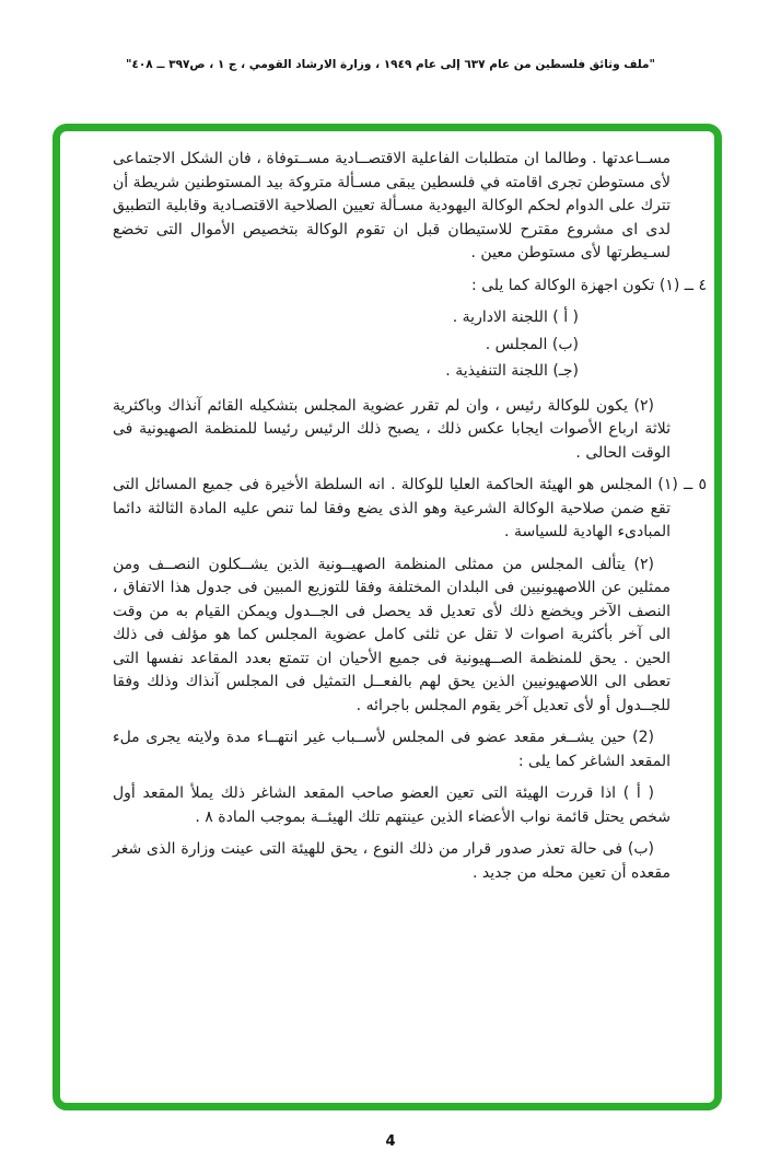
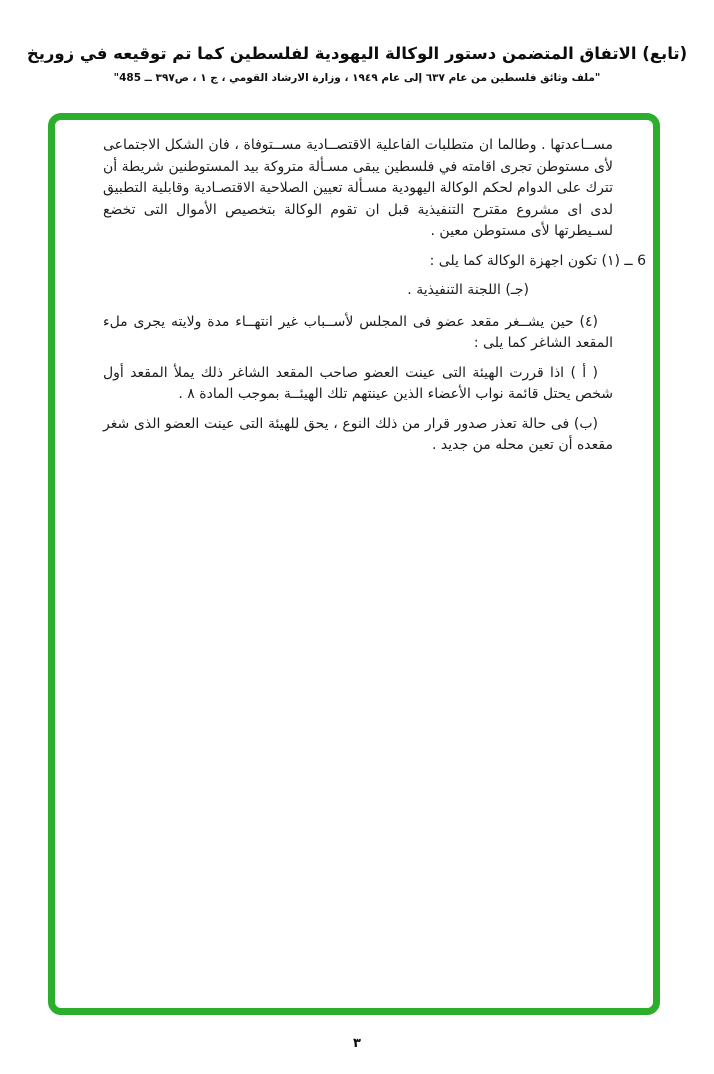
+ (تابع) الاتفاق المتضمن دستور الوكالة اليهودية لفلسطين كما تم توقيعه في زوريخ
- "ملف وثائق فلسطين من عام ٦٣٧ إلى عام ١٩٤٩ ، وزارة الارشاد القومي ، ج ١ ، ص٣٩٧ ــ ٤٠٨"
+ "ملف وثائق فلسطين من عام ٦٣٧ إلى عام ١٩٤٩ ، وزارة الارشاد القومي ، ج ١ ، ص٣٩٧ ــ 485"
- مســاعدتها . وطالما ان متطلبات الفاعلية الاقتصــادية مســتوفاة ، فان الشكل الاجتماعى لأى مستوطن تجرى اقامته في فلسطين يبقى مسـألة متروكة بيد المستوطنين شريطة أن تترك على الدوام لحكم الوكالة اليهودية مسـألة تعيين الصلاحية الاقتصـادية وقابلية التطبيق لدى اى مشروع مقترح للاستيطان قبل ان تقوم الوكالة بتخصيص الأموال التى تخضع لسـيطرتها لأى مستوطن معين .
+ مســاعدتها . وطالما ان متطلبات الفاعلية الاقتصــادية مســتوفاة ، فان الشكل الاجتماعى لأى مستوطن تجرى اقامته في فلسطين يبقى مسـألة متروكة بيد المستوطنين شريطة أن تترك على الدوام لحكم الوكالة اليهودية مسـألة تعيين الصلاحية الاقتصـادية وقابلية التطبيق لدى اى مشروع مقترح التنفيذية قبل ان تقوم الوكالة بتخصيص الأموال التى تخضع لسـيطرتها لأى مستوطن معين .
- ٤ ــ (١) تكون اجهزة الوكالة كما يلى :
+ 6 ــ (١) تكون اجهزة الوكالة كما يلى :
- ( أ ) اللجنة الادارية .
- (ب) المجلس .
  (جـ) اللجنة التنفيذية .
- (٢) يكون للوكالة رئيس ، وان لم تقرر عضوية المجلس بتشكيله القائم آنذاك وباكثرية ثلاثة ارباع الأصوات ايجابا عكس ذلك ، يصبح ذلك الرئيس رئيسا للمنظمة الصهيونية فى الوقت الحالى .
- ٥ ــ (١) المجلس هو الهيئة الحاكمة العليا للوكالة . انه السلطة الأخيرة فى جميع المسائل التى تقع ضمن صلاحية الوكالة الشرعية وهو الذى يضع وفقا لما تنص عليه المادة الثالثة دائما المبادىء الهادية للسياسة .
- (٢) يتألف المجلس من ممثلى المنظمة الصهيــونية الذين يشــكلون النصــف ومن ممثلين عن اللاصهيونيين فى البلدان المختلفة وفقا للتوزيع المبين فى جدول هذا الاتفاق ، النصف الآخر ويخضع ذلك لأى تعديل قد يحصل فى الجــدول ويمكن القيام به من وقت الى آخر بأكثرية اصوات لا تقل عن ثلثى كامل عضوية المجلس كما هو مؤلف فى ذلك الحين . يحق للمنظمة الصــهيونية فى جميع الأحيان ان تتمتع بعدد المقاعد نفسها التى تعطى الى اللاصهيونيين الذين يحق لهم بالفعــل التمثيل فى المجلس آنذاك وذلك وفقا للجــدول أو لأى تعديل آخر يقوم المجلس باجرائه .
- (2) حين يشــغر مقعد عضو فى المجلس لأســباب غير انتهــاء مدة ولايته يجرى ملء المقعد الشاغر كما يلى :
+ (٤) حين يشــغر مقعد عضو فى المجلس لأســباب غير انتهــاء مدة ولايته يجرى ملء المقعد الشاغر كما يلى :
- ( أ ) اذا قررت الهيئة التى تعين العضو صاحب المقعد الشاغر ذلك يملأ المقعد أول شخص يحتل قائمة نواب الأعضاء الذين عينتهم تلك الهيئــة بموجب المادة ٨ .
+ ( أ ) اذا قررت الهيئة التى عينت العضو صاحب المقعد الشاغر ذلك يملأ المقعد أول شخص يحتل قائمة نواب الأعضاء الذين عينتهم تلك الهيئــة بموجب المادة ٨ .
- (ب) فى حالة تعذر صدور قرار من ذلك النوع ، يحق للهيئة التى عينت وزارة الذى شغر مقعده أن تعين محله من جديد .
+ (ب) فى حالة تعذر صدور قرار من ذلك النوع ، يحق للهيئة التى عينت العضو الذى شغر مقعده أن تعين محله من جديد .
- 4
+ ٣
